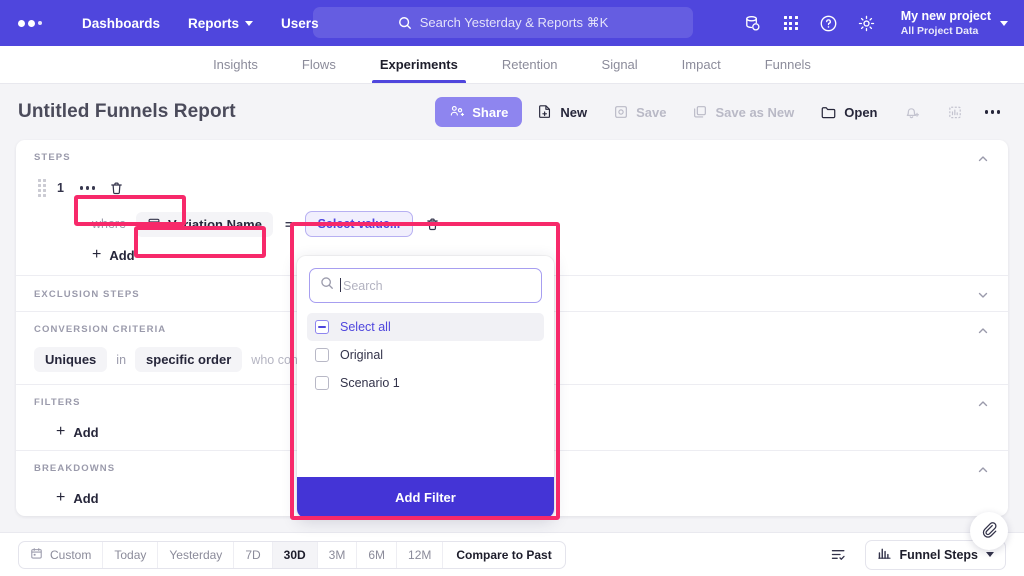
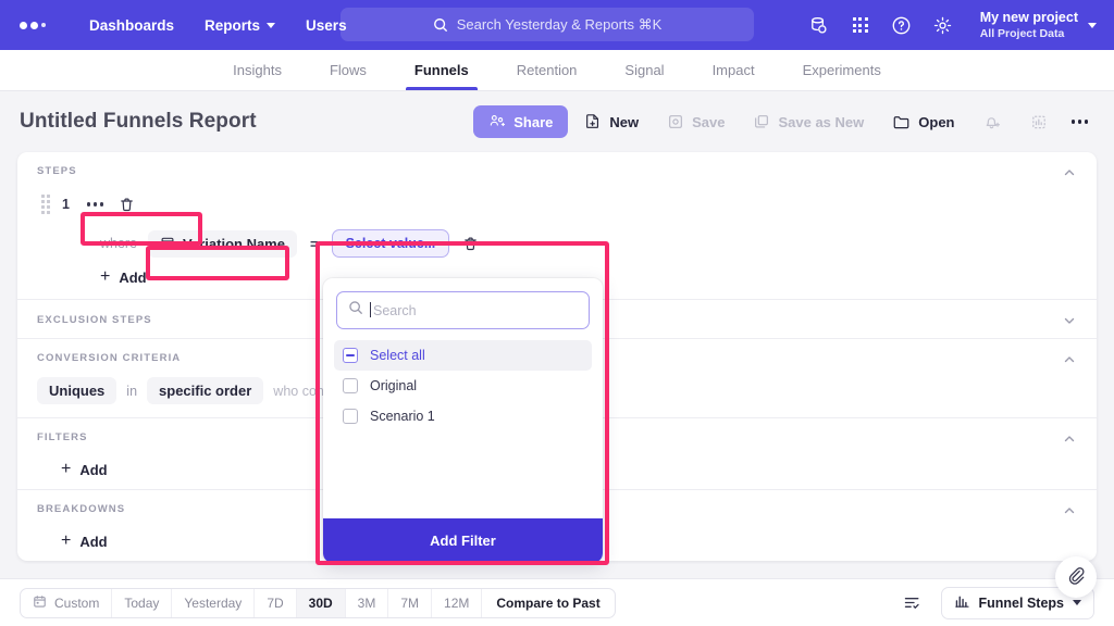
  Dashboards
  Reports
  Users
  Search Yesterday & Reports ⌘K
  My new project
  All Project Data
  Insights
  Flows
- Experiments
+ Funnels
  Retention
  Signal
  Impact
- Funnels
+ Experiments
  Untitled Funnels Report
  Share
  New
  Save
  Save as New
  Open
  STEPS
  1
  where
  Variation Name
  =
  Select value...
  +
  Add
  EXCLUSION STEPS
  CONVERSION CRITERIA
  Uniques
  in
  specific order
  FILTERS
  +
  Add
  BREAKDOWNS
  +
  Add
  Search
  Select all
  Original
  Scenario 1
  Add Filter
  Custom
  Today
  Yesterday
  7D
  30D
  3M
- 6M
+ 7M
  12M
  Compare to Past
  Funnel Steps
